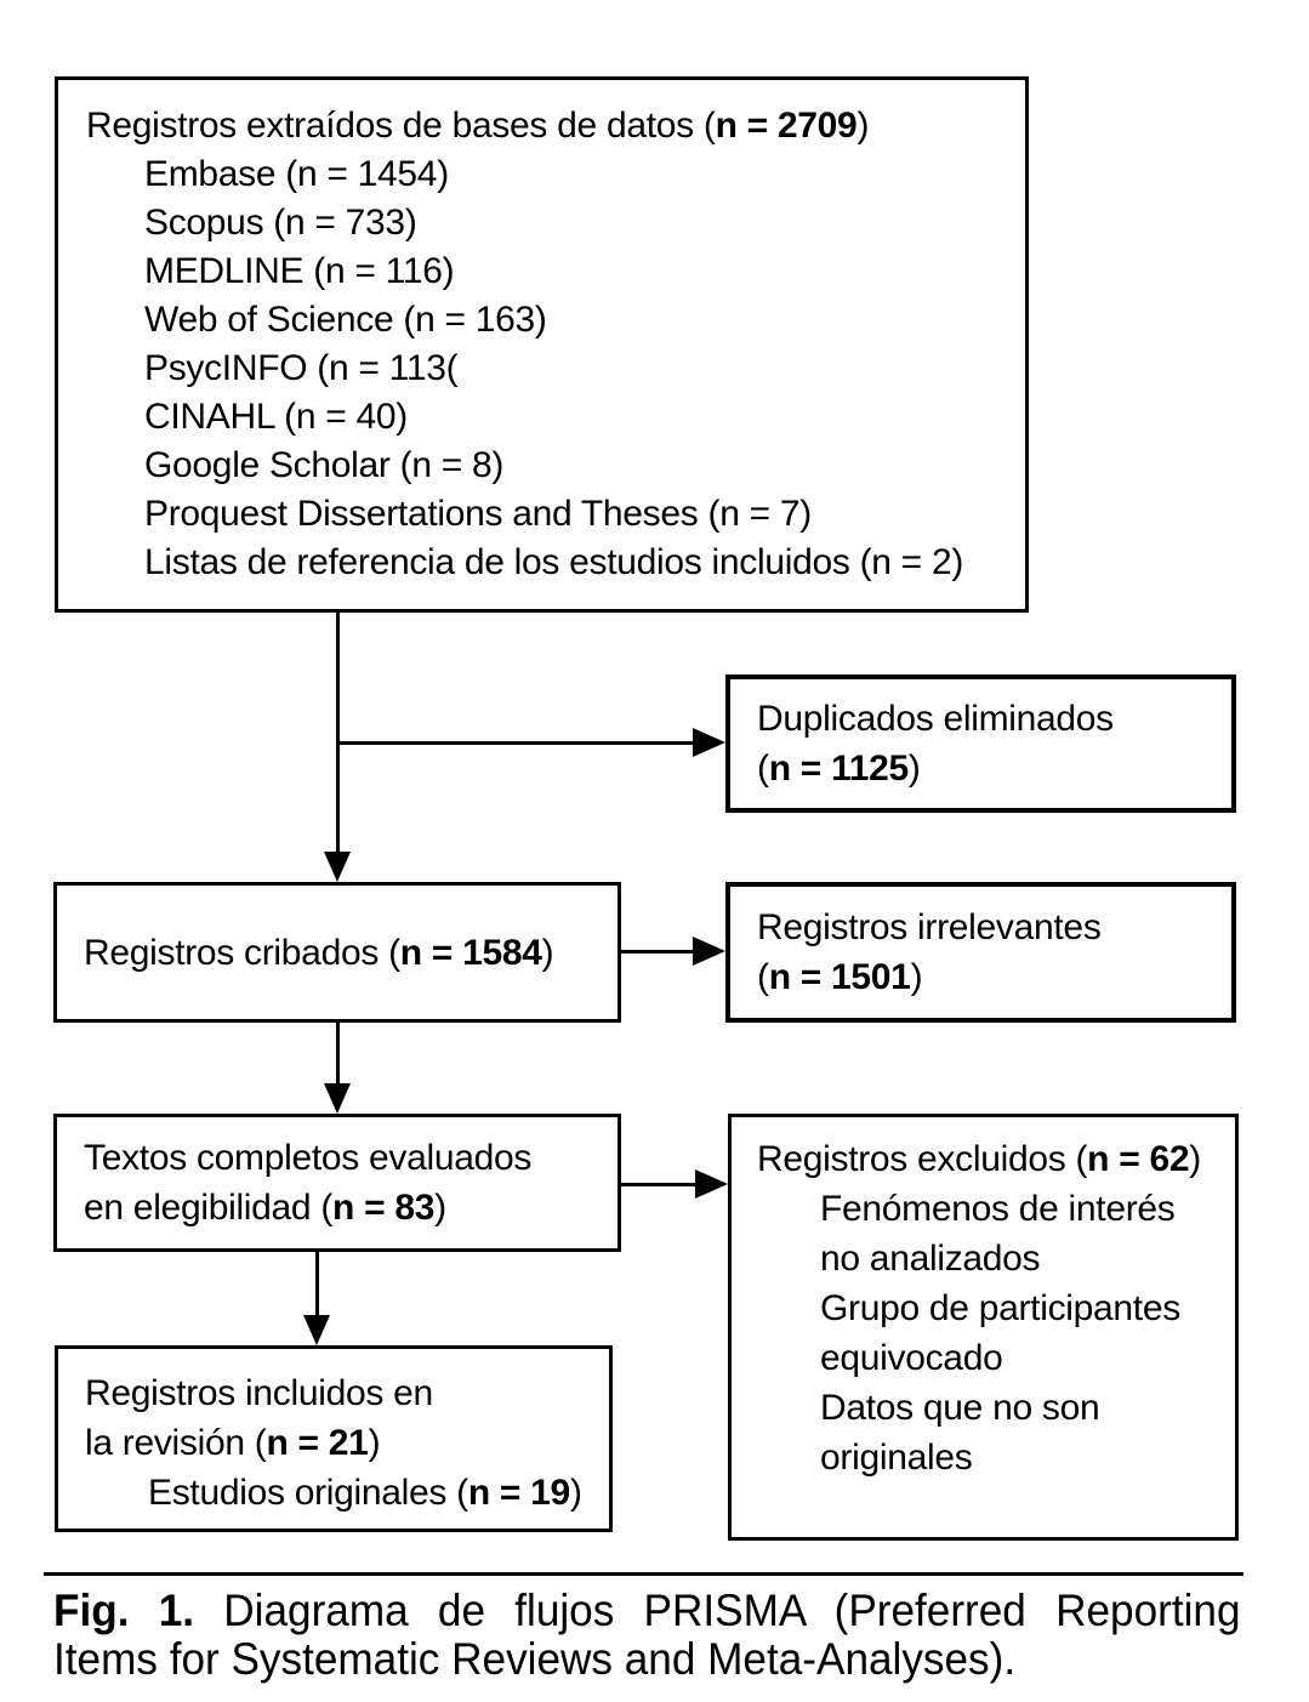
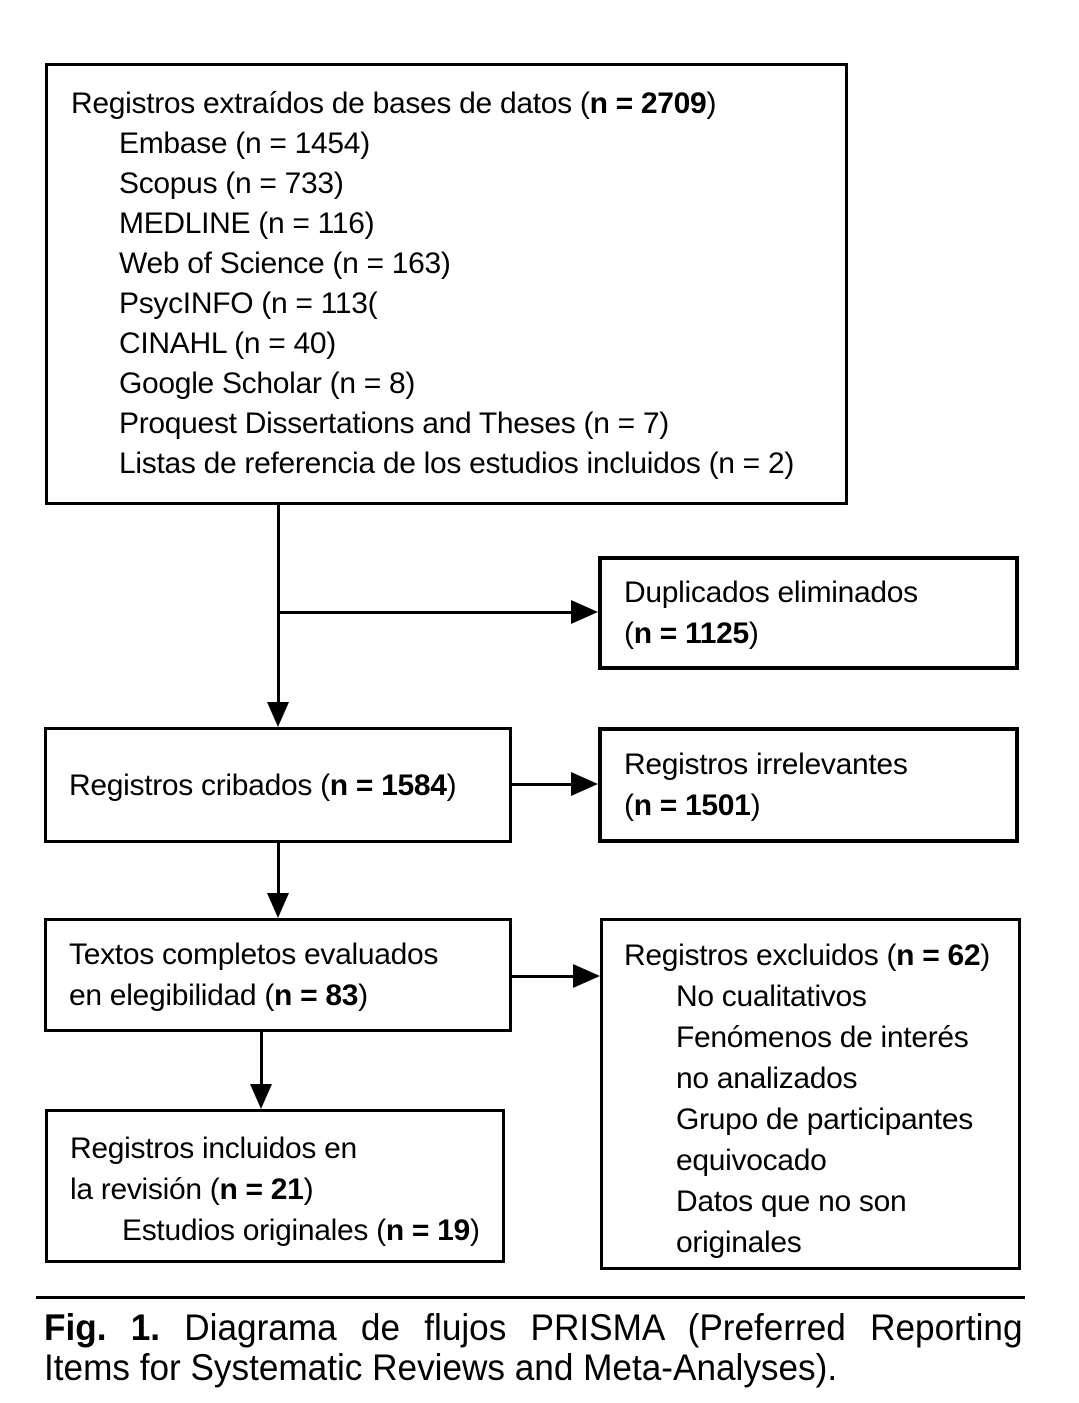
  Registros extraídos de bases de datos (n = 2709)
  Embase (n = 1454)
  Scopus (n = 733)
  MEDLINE (n = 116)
  Web of Science (n = 163)
  PsycINFO (n = 113(
  CINAHL (n = 40)
  Google Scholar (n = 8)
  Proquest Dissertations and Theses (n = 7)
  Listas de referencia de los estudios incluidos (n = 2)
  Duplicados eliminados
  (n = 1125)
  Registros cribados (n = 1584)
  Registros irrelevantes
  (n = 1501)
  Textos completos evaluados
  en elegibilidad (n = 83)
  Registros excluidos (n = 62)
+ No cualitativos
  Fenómenos de interés
  no analizados
  Grupo de participantes
  equivocado
  Datos que no son
  originales
  Registros incluidos en
  la revisión (n = 21)
  Estudios originales (n = 19)
  Fig. 1. Diagrama de flujos PRISMA (Preferred Reporting
  Items for Systematic Reviews and Meta-Analyses).
